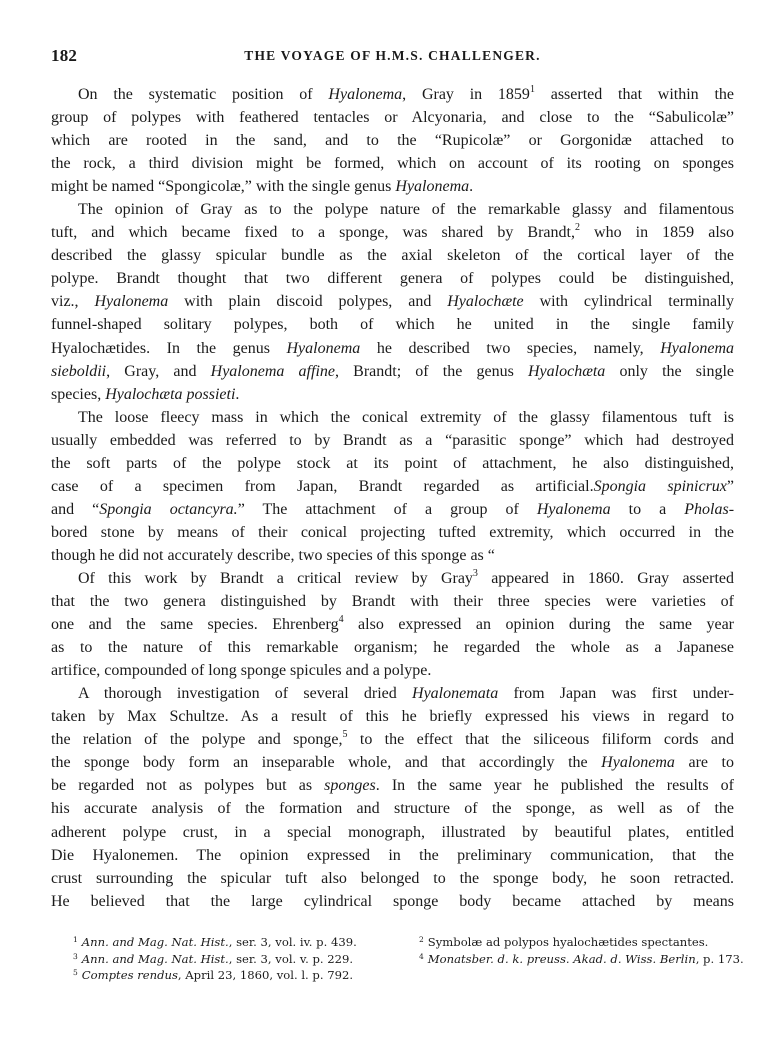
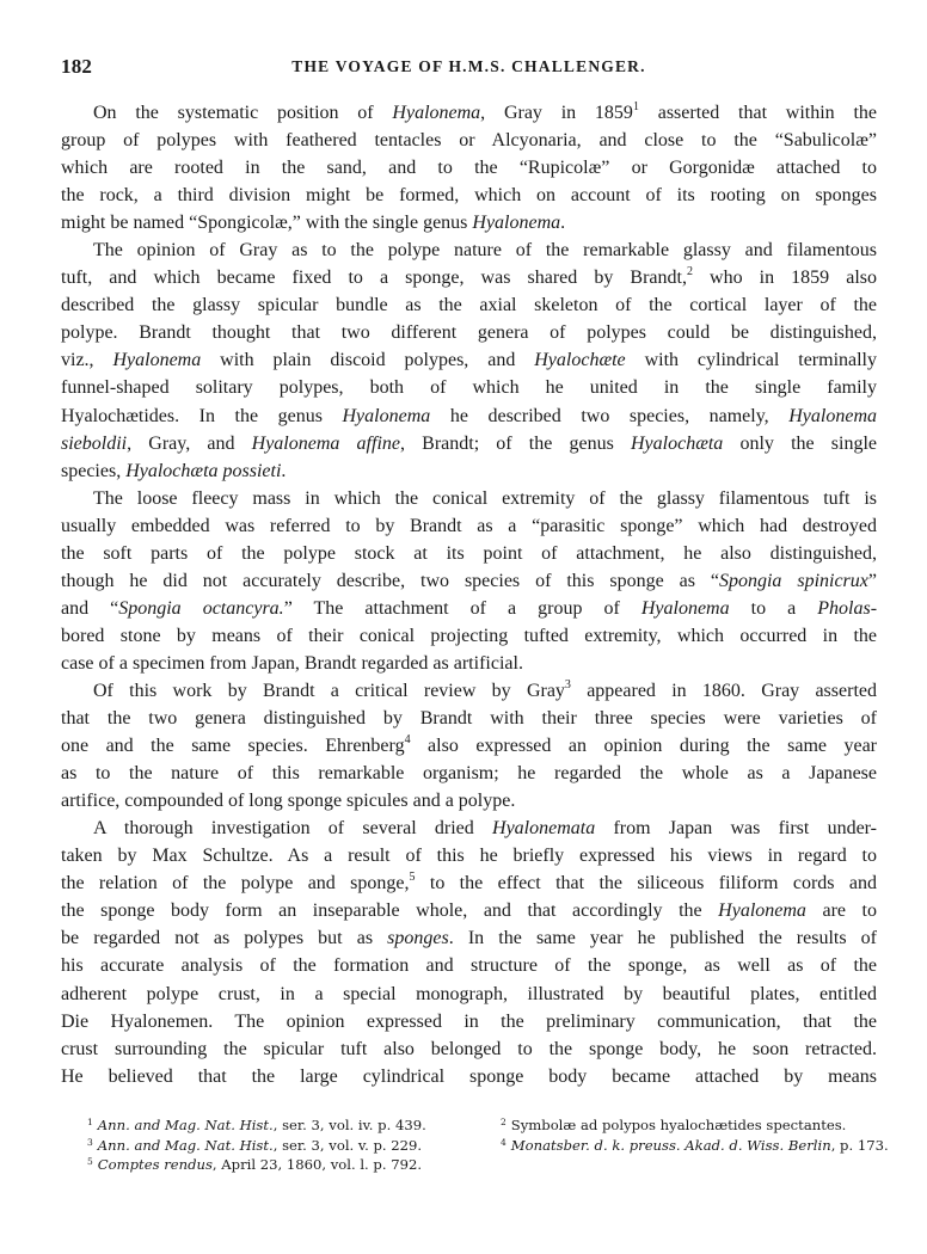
  182
  THE VOYAGE OF H.M.S. CHALLENGER.
  On the systematic position of Hyalonema, Gray in 18591 asserted that within the
  group of polypes with feathered tentacles or Alcyonaria, and close to the “Sabulicolæ”
  which are rooted in the sand, and to the “Rupicolæ” or Gorgonidæ attached to
  the rock, a third division might be formed, which on account of its rooting on sponges
  might be named “Spongicolæ,” with the single genus Hyalonema.
  The opinion of Gray as to the polype nature of the remarkable glassy and filamentous
  tuft, and which became fixed to a sponge, was shared by Brandt,2 who in 1859 also
  described the glassy spicular bundle as the axial skeleton of the cortical layer of the
  polype. Brandt thought that two different genera of polypes could be distinguished,
  viz., Hyalonema with plain discoid polypes, and Hyalochæte with cylindrical terminally
  funnel-shaped solitary polypes, both of which he united in the single family
  Hyalochætides. In the genus Hyalonema he described two species, namely, Hyalonema
  sieboldii, Gray, and Hyalonema affine, Brandt; of the genus Hyalochæta only the single
  species, Hyalochæta possieti.
  The loose fleecy mass in which the conical extremity of the glassy filamentous tuft is
  usually embedded was referred to by Brandt as a “parasitic sponge” which had destroyed
  the soft parts of the polype stock at its point of attachment, he also distinguished,
- case of a specimen from Japan, Brandt regarded as artificial.Spongia spinicrux”
+ though he did not accurately describe, two species of this sponge as “Spongia spinicrux”
  and “Spongia octancyra.” The attachment of a group of Hyalonema to a Pholas-
  bored stone by means of their conical projecting tufted extremity, which occurred in the
- though he did not accurately describe, two species of this sponge as “
+ case of a specimen from Japan, Brandt regarded as artificial.
  Of this work by Brandt a critical review by Gray3 appeared in 1860. Gray asserted
  that the two genera distinguished by Brandt with their three species were varieties of
  one and the same species. Ehrenberg4 also expressed an opinion during the same year
  as to the nature of this remarkable organism; he regarded the whole as a Japanese
  artifice, compounded of long sponge spicules and a polype.
  A thorough investigation of several dried Hyalonemata from Japan was first under-
  taken by Max Schultze. As a result of this he briefly expressed his views in regard to
  the relation of the polype and sponge,5 to the effect that the siliceous filiform cords and
  the sponge body form an inseparable whole, and that accordingly the Hyalonema are to
  be regarded not as polypes but as sponges. In the same year he published the results of
  his accurate analysis of the formation and structure of the sponge, as well as of the
  adherent polype crust, in a special monograph, illustrated by beautiful plates, entitled
  Die Hyalonemen. The opinion expressed in the preliminary communication, that the
  crust surrounding the spicular tuft also belonged to the sponge body, he soon retracted.
  He believed that the large cylindrical sponge body became attached by means
  1 Ann. and Mag. Nat. Hist., ser. 3, vol. iv. p. 439.
  3 Ann. and Mag. Nat. Hist., ser. 3, vol. v. p. 229.
  5 Comptes rendus, April 23, 1860, vol. l. p. 792.
  2 Symbolæ ad polypos hyalochætides spectantes.
  4 Monatsber. d. k. preuss. Akad. d. Wiss. Berlin, p. 173.
